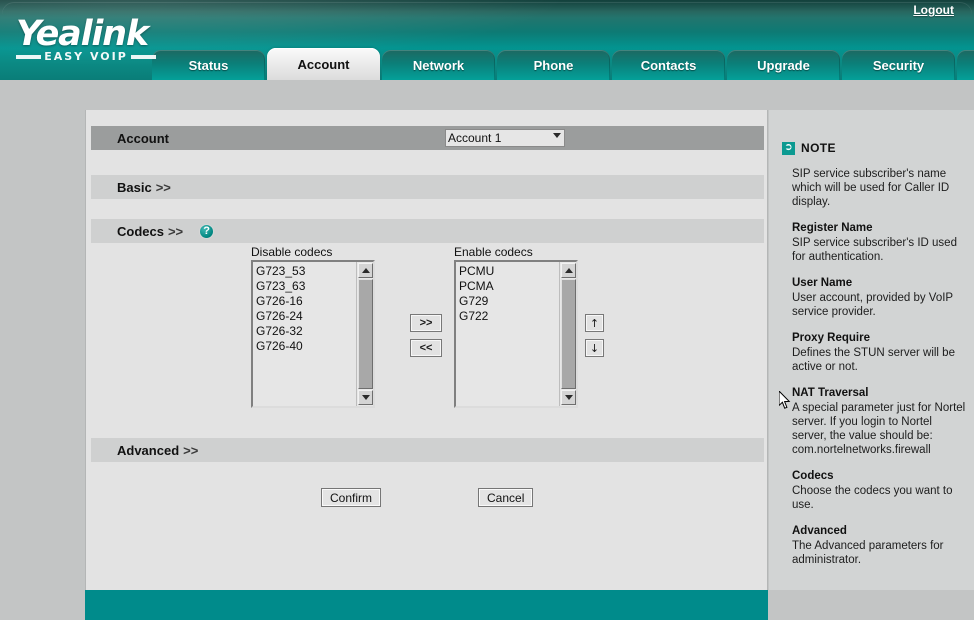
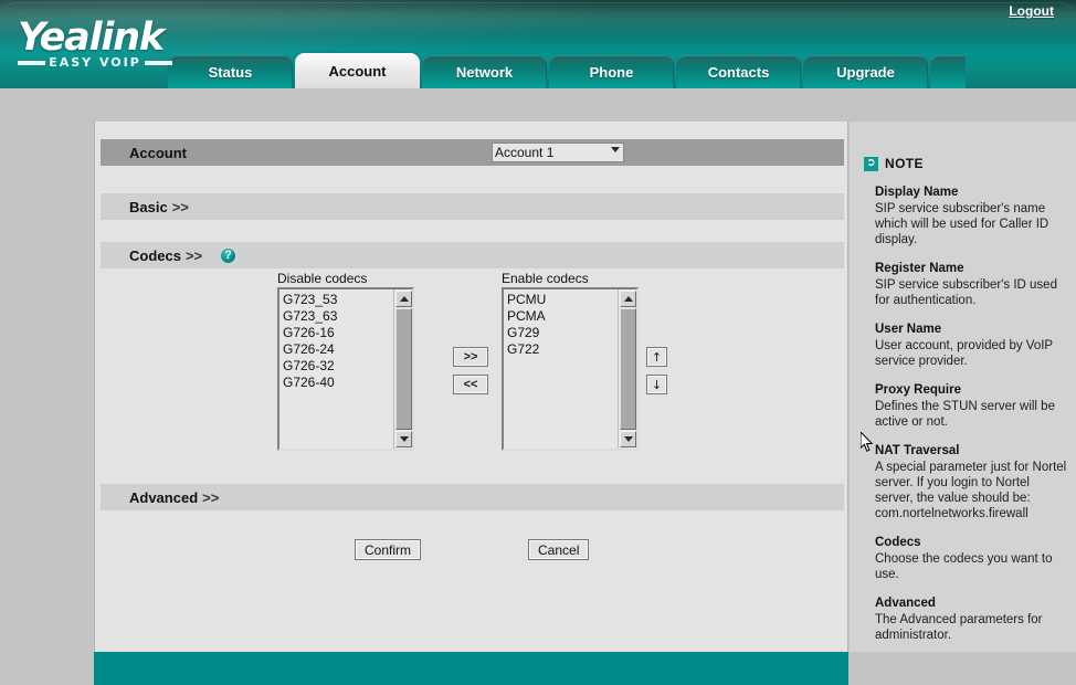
  Yealink
  EASY VOIP
  Logout
  Status
  Account
  Network
  Phone
  Contacts
  Upgrade
- Security
  Account
  Basic
  >>
  Codecs
  >>
  ?
  Advanced
  >>
  Account 1
  Disable codecs
  Enable codecs
  G723_53
  G723_63
  G726-16
  G726-24
  G726-32
  G726-40
  PCMU
  PCMA
  G729
  G722
  >>
  <<
  ↑
  ↓
  Confirm
  Cancel
  ➲
  NOTE
+ Display Name
  SIP service subscriber's name which will be used for Caller ID display.
  Register Name
  SIP service subscriber's ID used for authentication.
  User Name
  User account, provided by VoIP service provider.
  Proxy Require
  Defines the STUN server will be active or not.
  NAT Traversal
  A special parameter just for Nortel server. If you login to Nortel server, the value should be: com.nortelnetworks.firewall
  Codecs
  Choose the codecs you want to use.
  Advanced
  The Advanced parameters for administrator.
